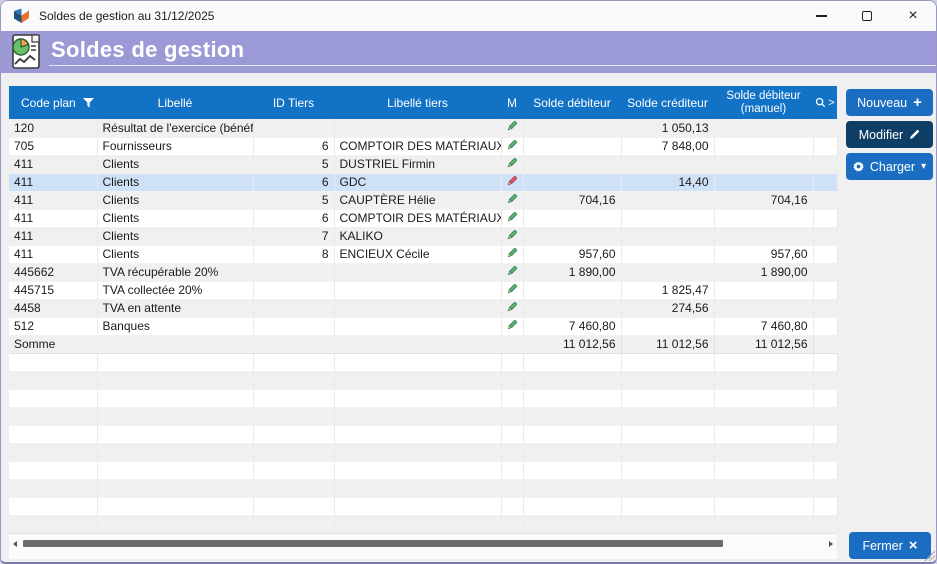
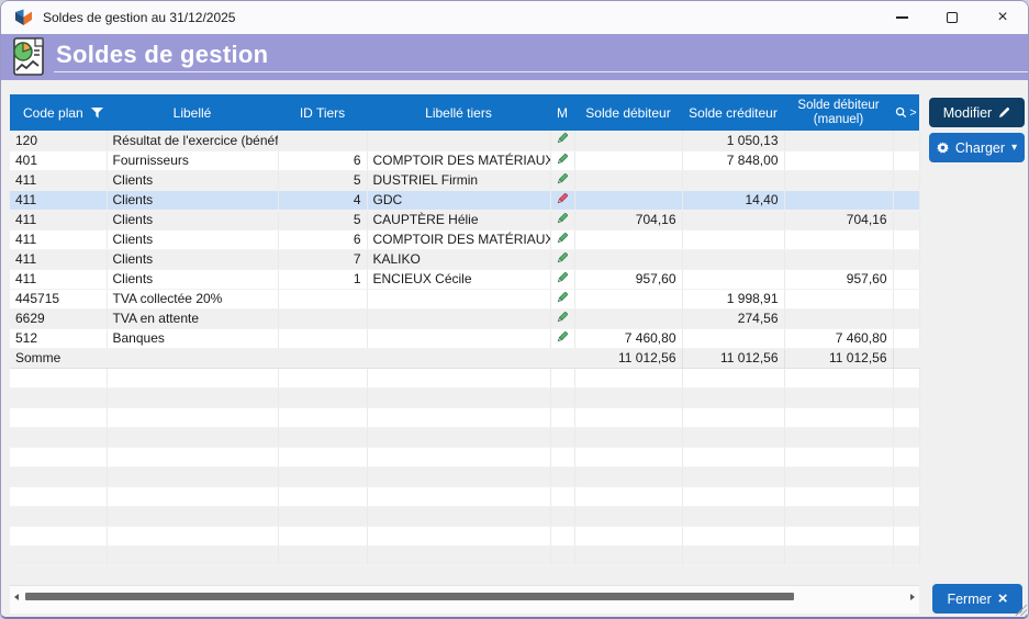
  Soldes de gestion au 31/12/2025
  ×
  Soldes de gestion
  Code plan	Libellé	ID Tiers	Libellé tiers	M	Solde débiteur	Solde créditeur	Solde débiteur (manuel)	>
  120	Résultat de l'exercice (bénéf					1 050,13
- 705	Fournisseurs	6	COMPTOIR DES MATÉRIAUX			7 848,00
+ 401	Fournisseurs	6	COMPTOIR DES MATÉRIAUX			7 848,00
  411	Clients	5	DUSTRIEL Firmin
- 411	Clients	6	GDC			14,40
+ 411	Clients	4	GDC			14,40
  411	Clients	5	CAUPTÈRE Hélie		704,16		704,16
  411	Clients	6	COMPTOIR DES MATÉRIAUX
  411	Clients	7	KALIKO
- 411	Clients	8	ENCIEUX Cécile		957,60		957,60
+ 411	Clients	1	ENCIEUX Cécile		957,60		957,60
- 445662	TVA récupérable 20%				1 890,00		1 890,00
- 445715	TVA collectée 20%					1 825,47
+ 445715	TVA collectée 20%					1 998,91
- 4458	TVA en attente					274,56
+ 6629	TVA en attente					274,56
  512	Banques				7 460,80		7 460,80
  Somme	11 012,56	11 012,56	11 012,56
- Nouveau
- +
  Modifier
  Charger
  ▾
  Fermer
  ×
